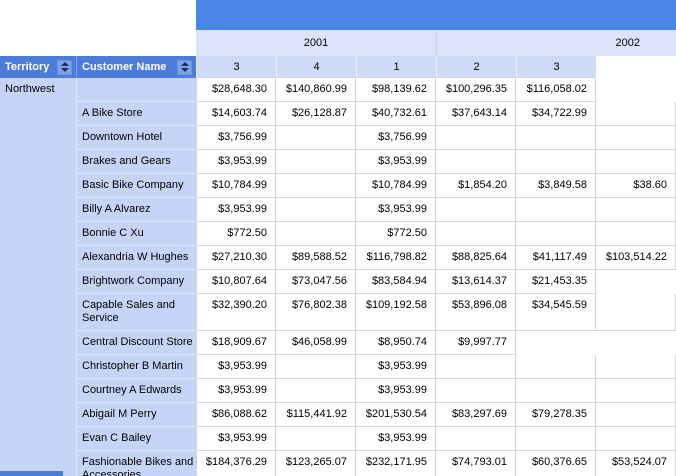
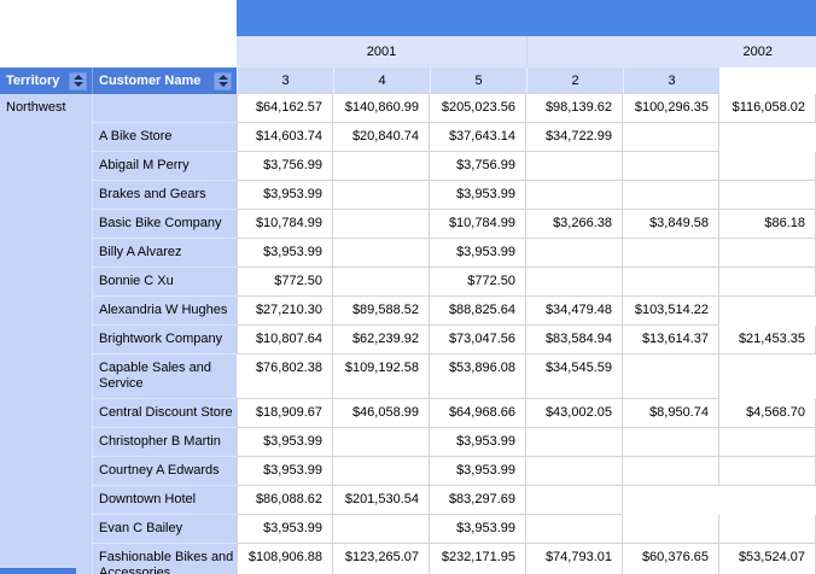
  2001
  2002
  Territory
  Customer Name
  3
  4
- 1
+ 5
  2
  3
  Northwest
- $28,648.30
+ $64,162.57
  $140,860.99
+ $205,023.56
  $98,139.62
  $100,296.35
  $116,058.02
  A Bike Store
  $14,603.74
- $26,128.87
- $40,732.61
+ $20,840.74
  $37,643.14
  $34,722.99
- Downtown Hotel
+ Abigail M Perry
  $3,756.99
  $3,756.99
  Brakes and Gears
  $3,953.99
  $3,953.99
  Basic Bike Company
  $10,784.99
  $10,784.99
- $1,854.20
+ $3,266.38
  $3,849.58
- $38.60
+ $86.18
  Billy A Alvarez
  $3,953.99
  $3,953.99
  Bonnie C Xu
  $772.50
  $772.50
  Alexandria W Hughes
  $27,210.30
  $89,588.52
- $116,798.82
  $88,825.64
- $41,117.49
+ $34,479.48
  $103,514.22
  Brightwork Company
  $10,807.64
+ $62,239.92
  $73,047.56
  $83,584.94
  $13,614.37
  $21,453.35
  Capable Sales and Service
- $32,390.20
  $76,802.38
  $109,192.58
  $53,896.08
  $34,545.59
  Central Discount Store
  $18,909.67
  $46,058.99
+ $64,968.66
+ $43,002.05
  $8,950.74
- $9,997.77
+ $4,568.70
  Christopher B Martin
  $3,953.99
  $3,953.99
  Courtney A Edwards
  $3,953.99
  $3,953.99
- Abigail M Perry
+ Downtown Hotel
  $86,088.62
- $115,441.92
  $201,530.54
  $83,297.69
- $79,278.35
  Evan C Bailey
  $3,953.99
  $3,953.99
  Fashionable Bikes and Accessories
- $184,376.29
+ $108,906.88
  $123,265.07
  $232,171.95
  $74,793.01
  $60,376.65
  $53,524.07
